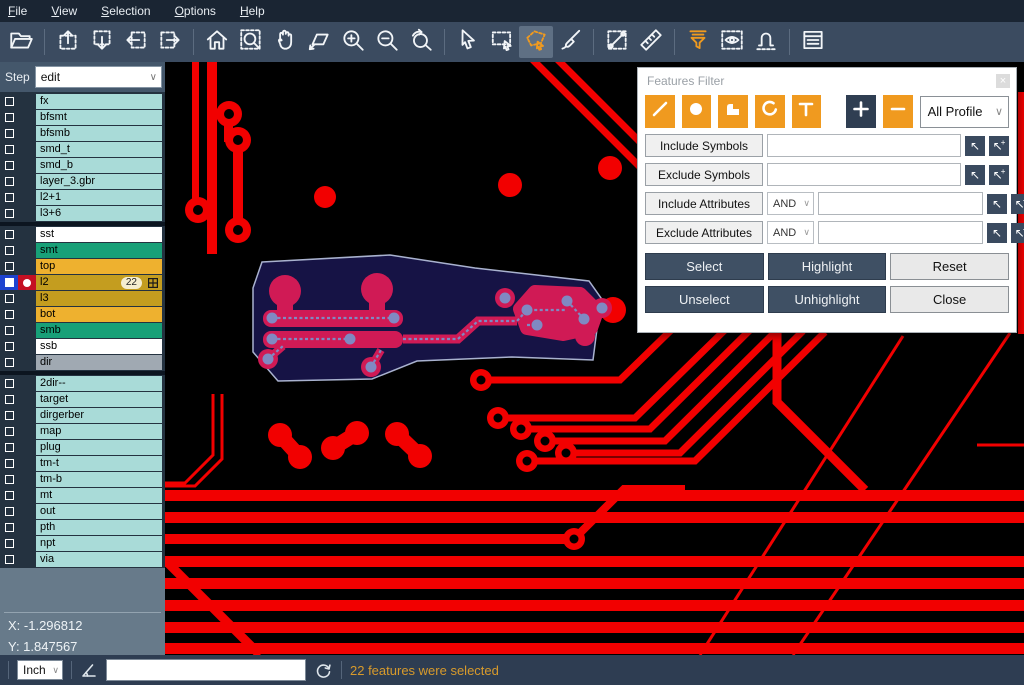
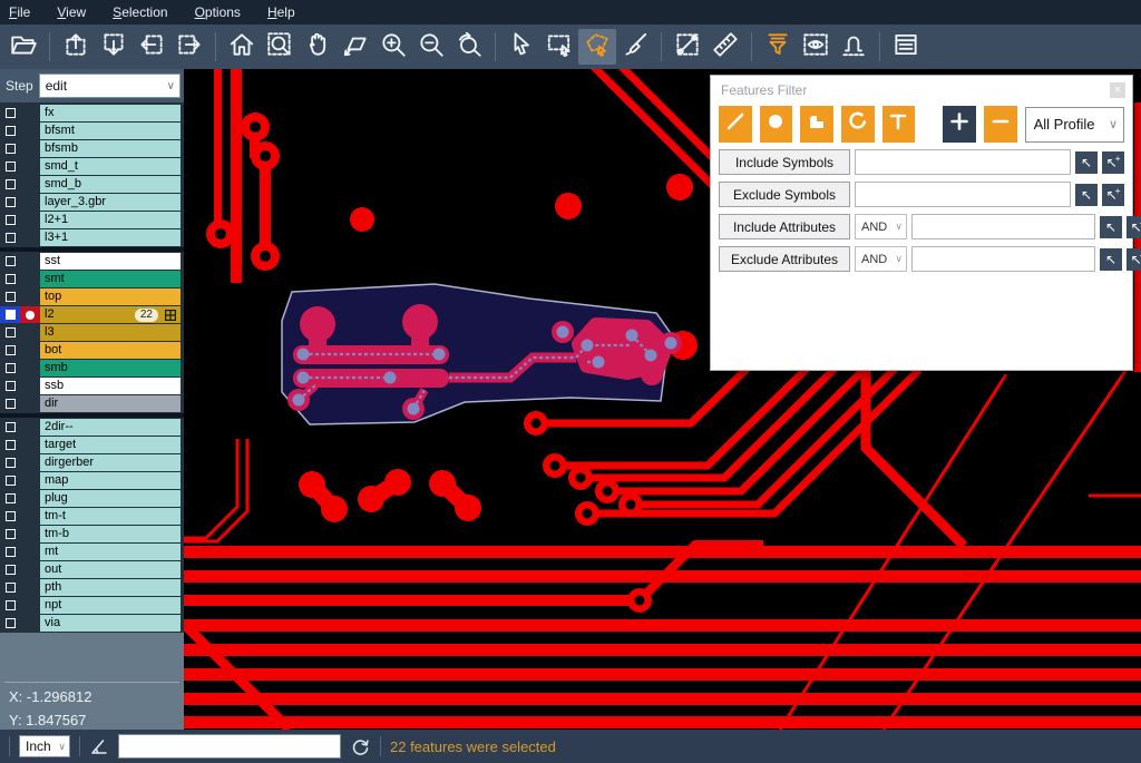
  File
  View
  Selection
  Options
  Help
  Step
  edit
  ∨
  fx
  bfsmt
  bfsmb
  smd_t
  smd_b
  layer_3.gbr
  l2+1
- l3+6
+ l3+1
  sst
  smt
  top
  l2
  22
  l3
  bot
  smb
  ssb
  dir
  2dir--
  target
  dirgerber
  map
  plug
  tm-t
  tm-b
  mt
  out
  pth
  npt
  via
  X: -1.296812
  Y: 1.847567
  Features Filter
  ×
  All Profile
  ∨
  Include Symbols
  ↖
  ↖+
  Exclude Symbols
  ↖
  ↖+
  Include Attributes
  AND
  ∨
  ↖
  Exclude Attributes
  AND
  ∨
  ↖
- Select
- Highlight
- Reset
- Unselect
- Unhighlight
- Close
  Inch
  ∨
  22 features were selected
